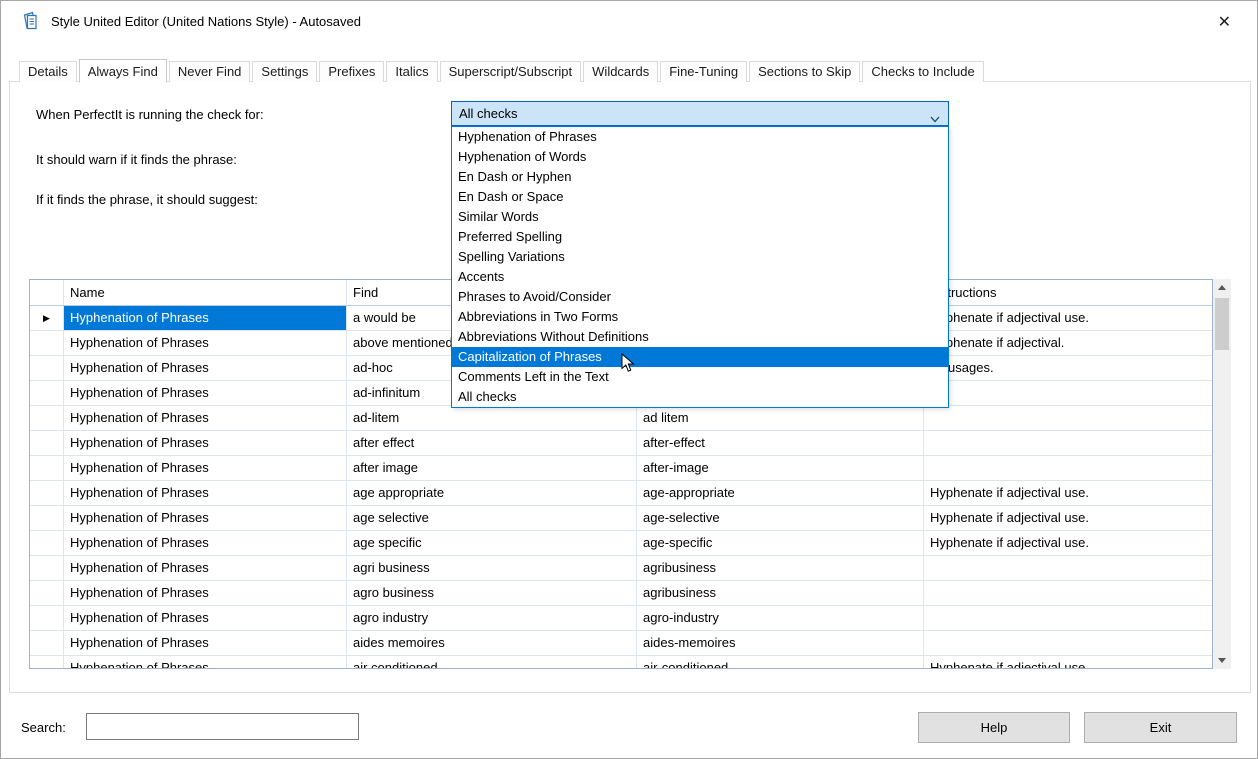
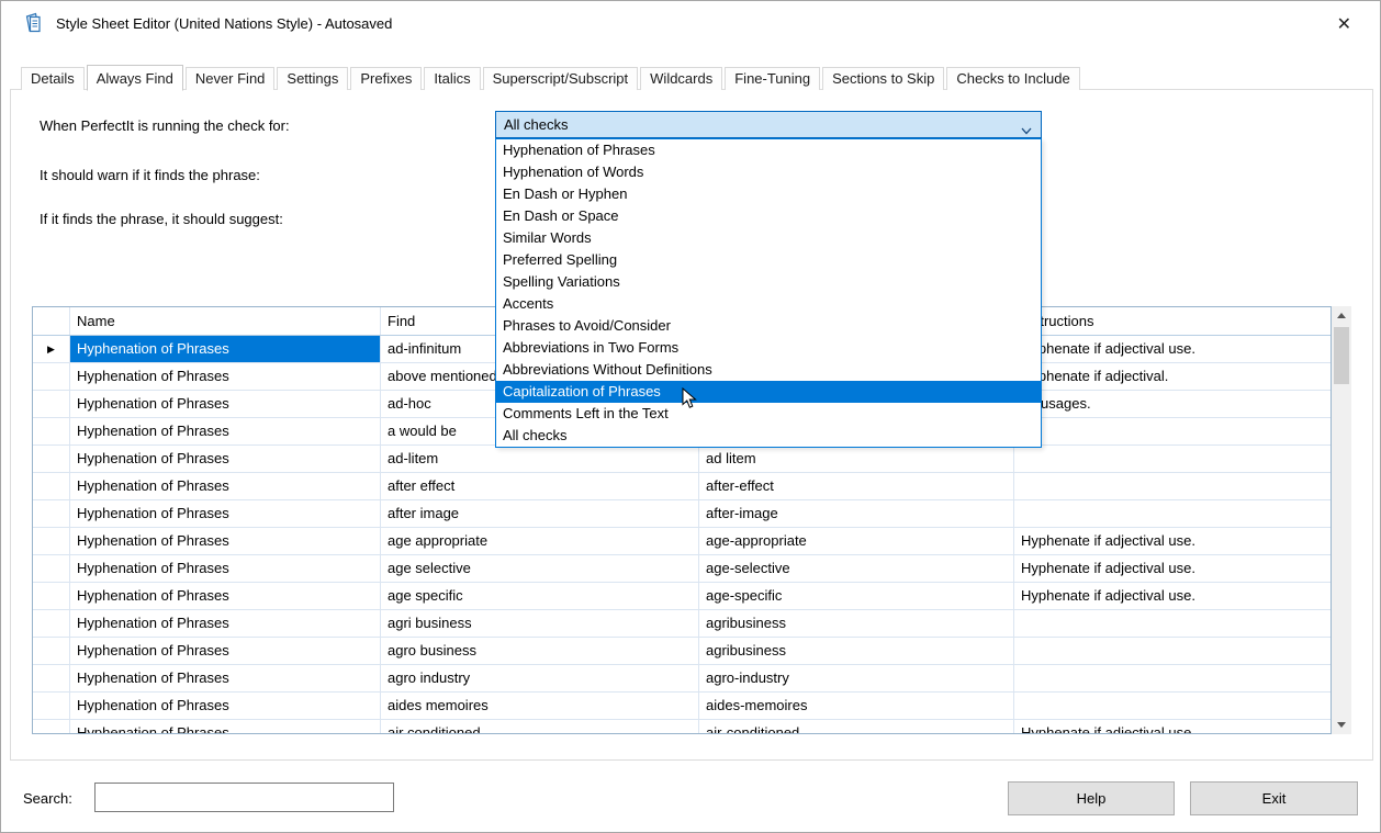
- Style United Editor (United Nations Style) - Autosaved
+ Style Sheet Editor (United Nations Style) - Autosaved
  ✕
  Details
  Always Find
  Never Find
  Settings
  Prefixes
  Italics
  Superscript/Subscript
  Wildcards
  Fine-Tuning
  Sections to Skip
  Checks to Include
  When PerfectIt is running the check for:
  It should warn if it finds the phrase:
  If it finds the phrase, it should suggest:
  All checks
  Hyphenation of Phrases
  Hyphenation of Words
  En Dash or Hyphen
  En Dash or Space
  Similar Words
  Preferred Spelling
  Spelling Variations
  Accents
  Phrases to Avoid/Consider
  Abbreviations in Two Forms
  Abbreviations Without Definitions
  Capitalization of Phrases
  Comments Left in the Text
  All checks
  Name
  Find
  tructions
  ▶
  Hyphenation of Phrases
- a would be
+ ad-infinitum
  phenate if adjectival use.
  Hyphenation of Phrases
  above mentioned
  phenate if adjectival.
  Hyphenation of Phrases
  ad-hoc
  usages.
  Hyphenation of Phrases
- ad-infinitum
+ a would be
  Hyphenation of Phrases
  ad-litem
  ad litem
  Hyphenation of Phrases
  after effect
  after-effect
  Hyphenation of Phrases
  after image
  after-image
  Hyphenation of Phrases
  age appropriate
  age-appropriate
  Hyphenate if adjectival use.
  Hyphenation of Phrases
  age selective
  age-selective
  Hyphenate if adjectival use.
  Hyphenation of Phrases
  age specific
  age-specific
  Hyphenate if adjectival use.
  Hyphenation of Phrases
  agri business
  agribusiness
  Hyphenation of Phrases
  agro business
  agribusiness
  Hyphenation of Phrases
  agro industry
  agro-industry
  Hyphenation of Phrases
  aides memoires
  aides-memoires
  Hyphenation of Phrases
  air conditioned
  air-conditioned
  Hyphenate if adjectival use.
  Search:
  Help
  Exit
